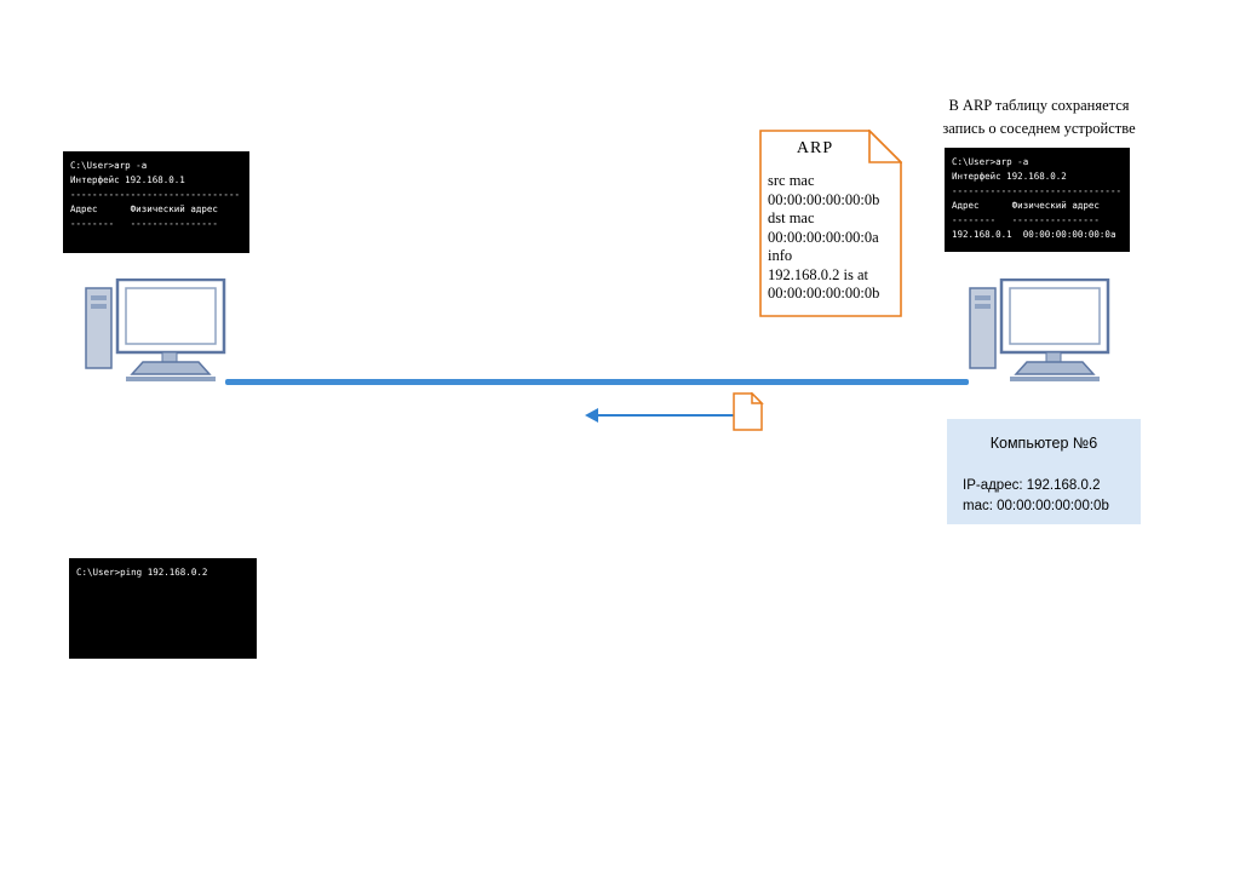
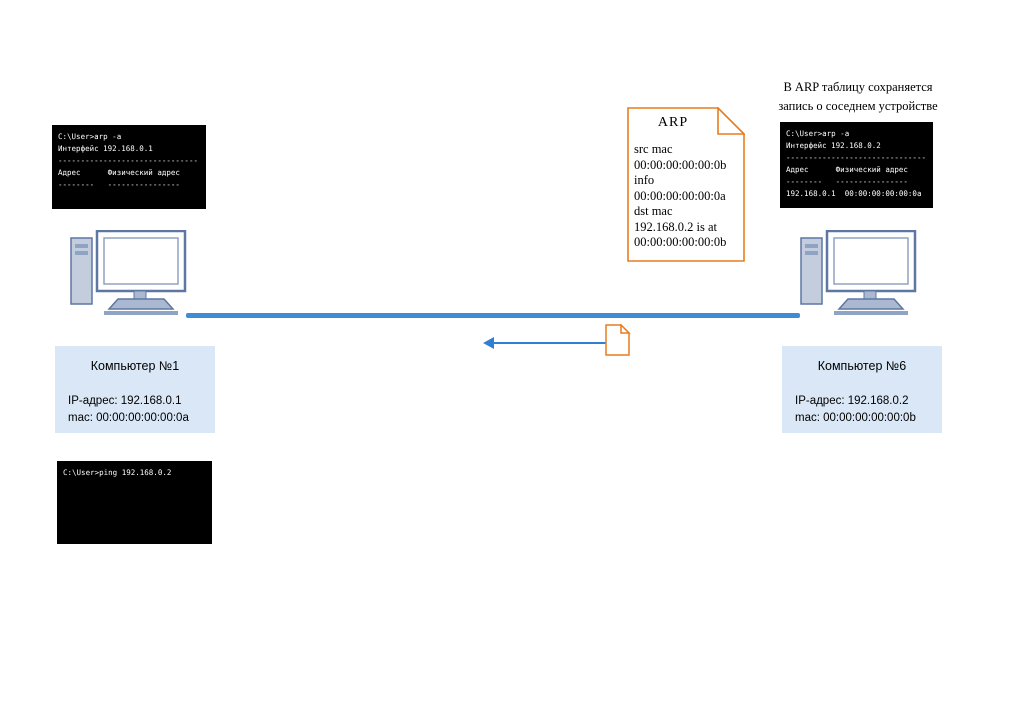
  В ARP таблицу сохраняется
  запись о соседнем устройстве
  C:\User>arp -a
  Интерфейс 192.168.0.1
  -------------------------------
  Адрес Физический адрес
  -------- ----------------
  C:\User>arp -a
  Интерфейс 192.168.0.2
  -------------------------------
  Адрес Физический адрес
  -------- ----------------
  192.168.0.1 00:00:00:00:00:0a
  ARP
  src mac
  00:00:00:00:00:0b
- dst mac
+ info
  00:00:00:00:00:0a
- info
+ dst mac
  192.168.0.2 is at
  00:00:00:00:00:0b
+ Компьютер №1
+ IP-адрес: 192.168.0.1
+ mac: 00:00:00:00:00:0a
  Компьютер №6
  IP-адрес: 192.168.0.2
  mac: 00:00:00:00:00:0b
  C:\User>ping 192.168.0.2
